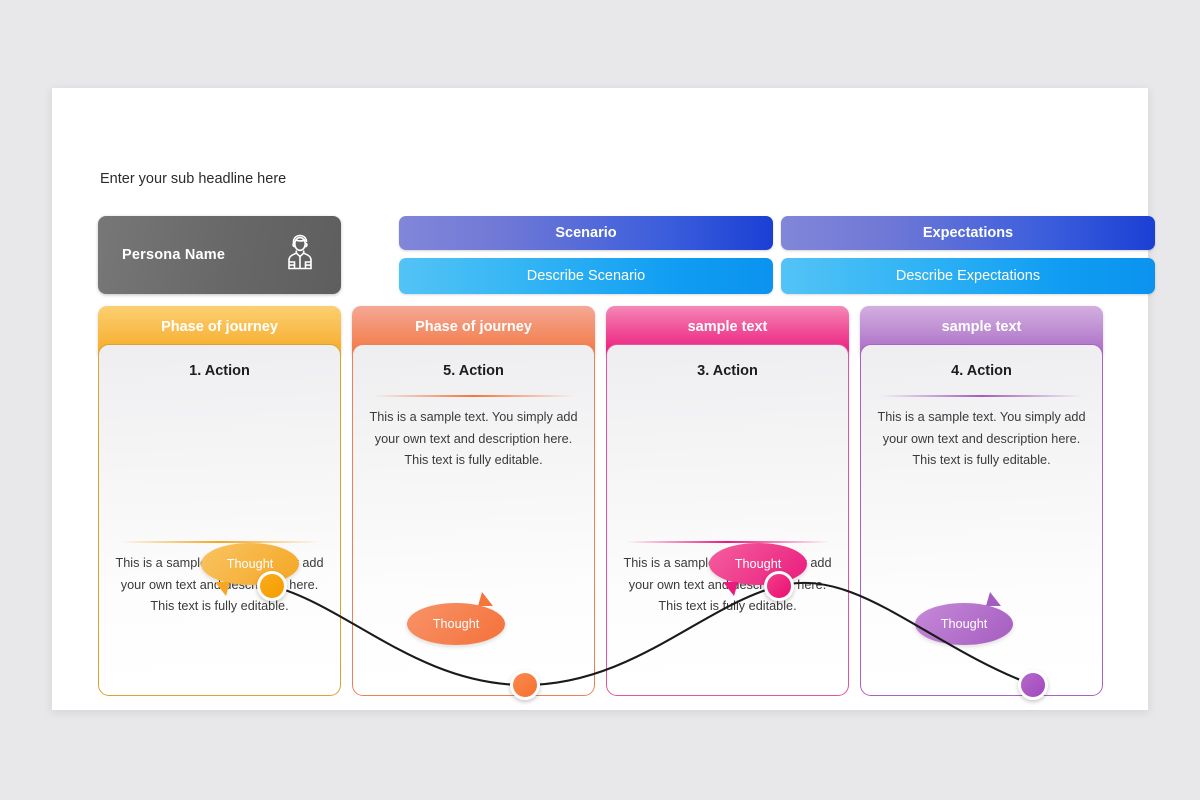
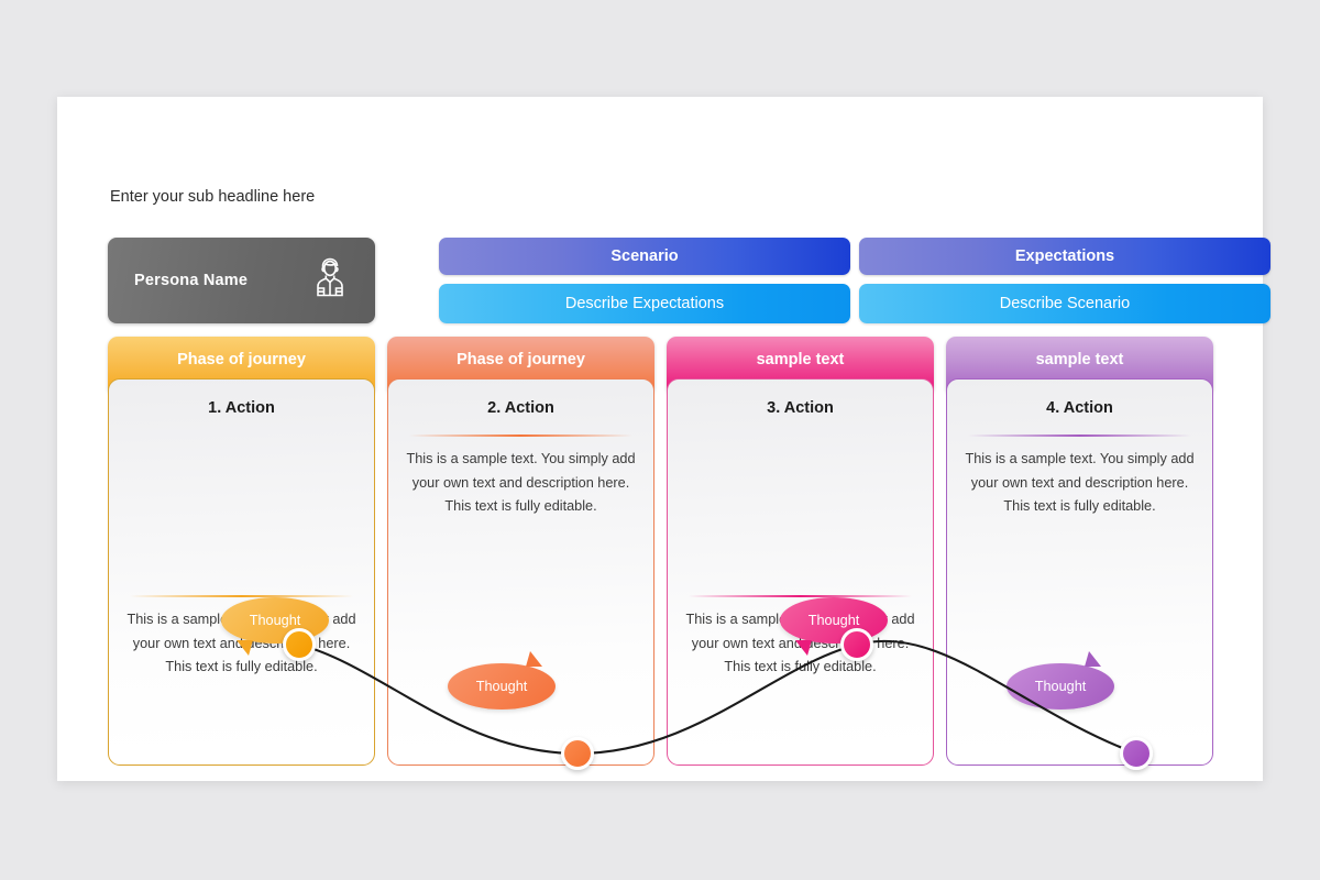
  Enter your sub headline here
  Persona Name
  Scenario
- Describe Scenario
+ Describe Expectations
  Expectations
- Describe Expectations
+ Describe Scenario
  Phase of journey
  1. Action
  This is a sampl add your own text and de here. This text is fully editable.
  Thought
  Phase of journey
- 5. Action
+ 2. Action
  This is a sample text. You simply add your own text and description here. This text is fully editable.
  Thought
  sample text
  3. Action
  Thought
  sample text
  4. Action
  This is a sample text. You simply add your own text and description here. This text is fully editable.
  Thought
